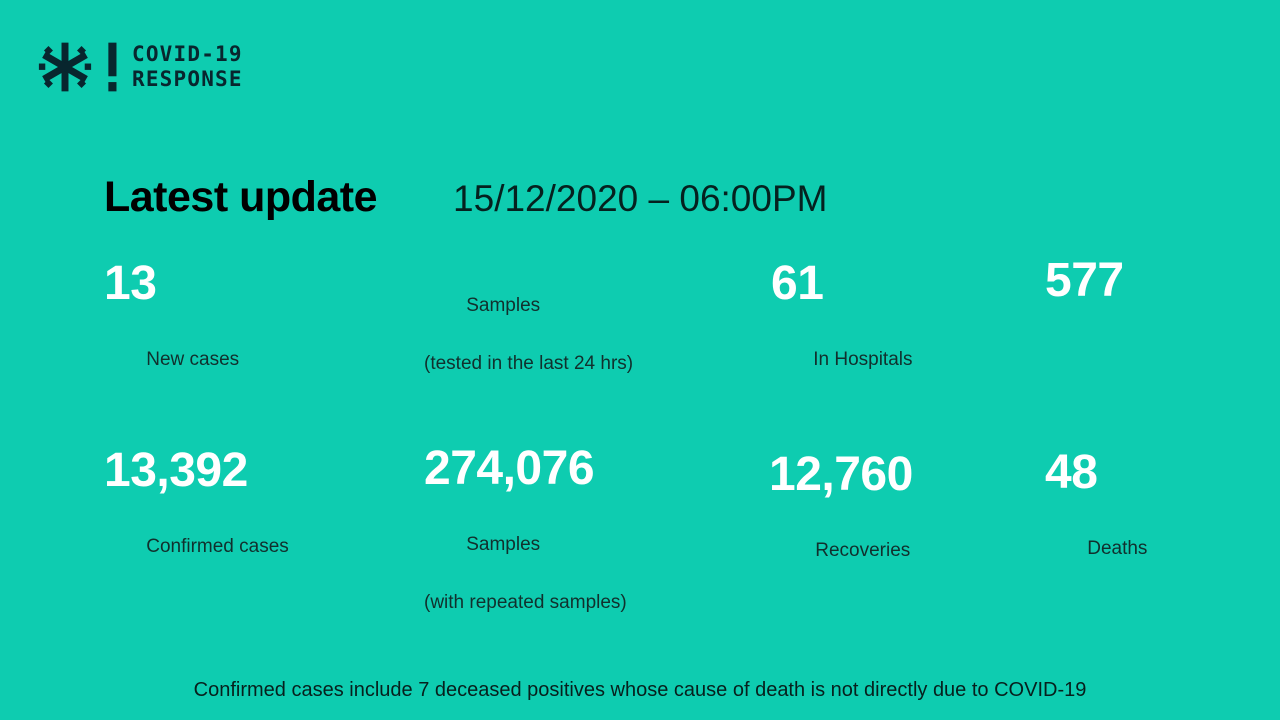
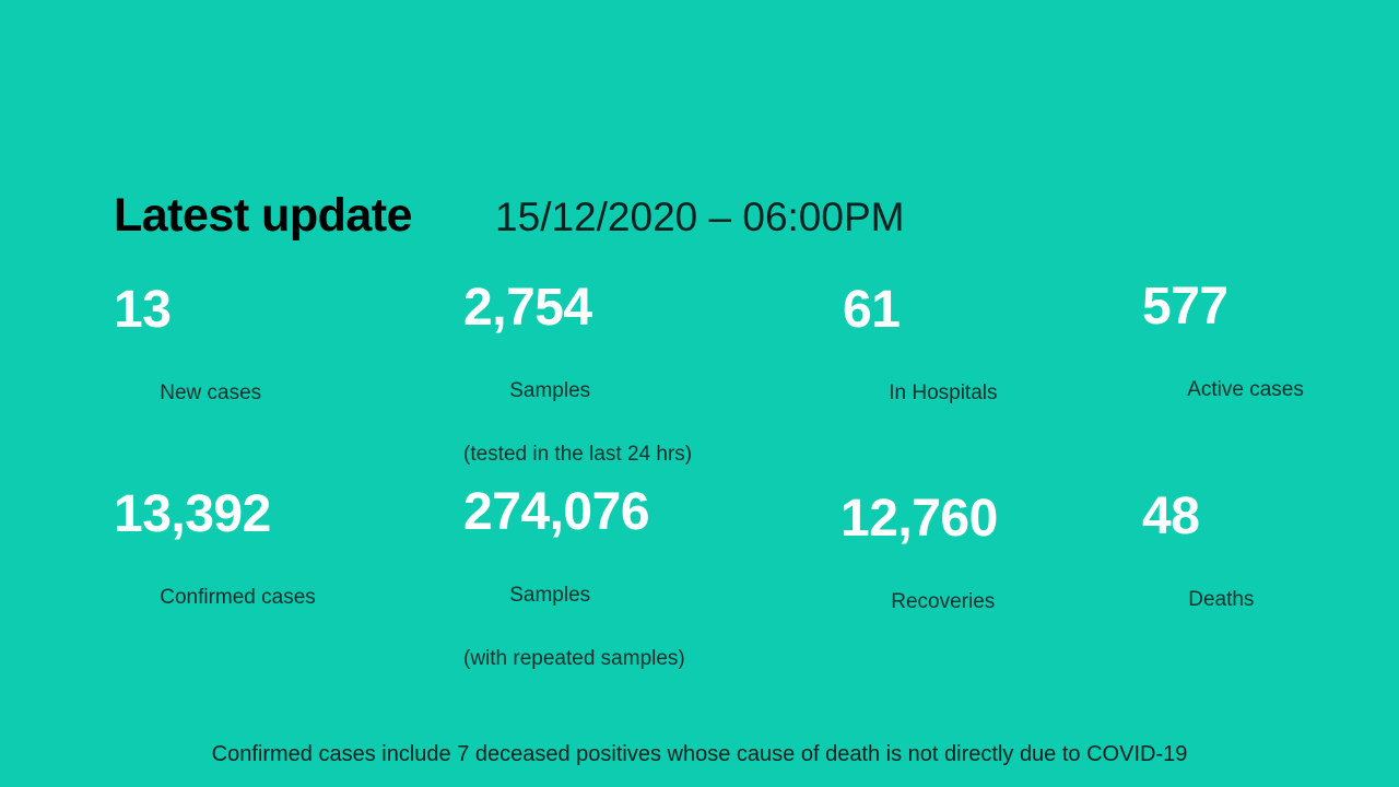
- COVID-19
- RESPONSE
  Latest update
  15/12/2020 – 06:00PM
  13
  New cases
+ 2,754
  Samples
  (tested in the last 24 hrs)
  61
  In Hospitals
  577
+ Active cases
  13,392
  Confirmed cases
  274,076
  Samples
  (with repeated samples)
  12,760
  Recoveries
  48
  Deaths
  Confirmed cases include 7 deceased positives whose cause of death is not directly due to COVID-19
